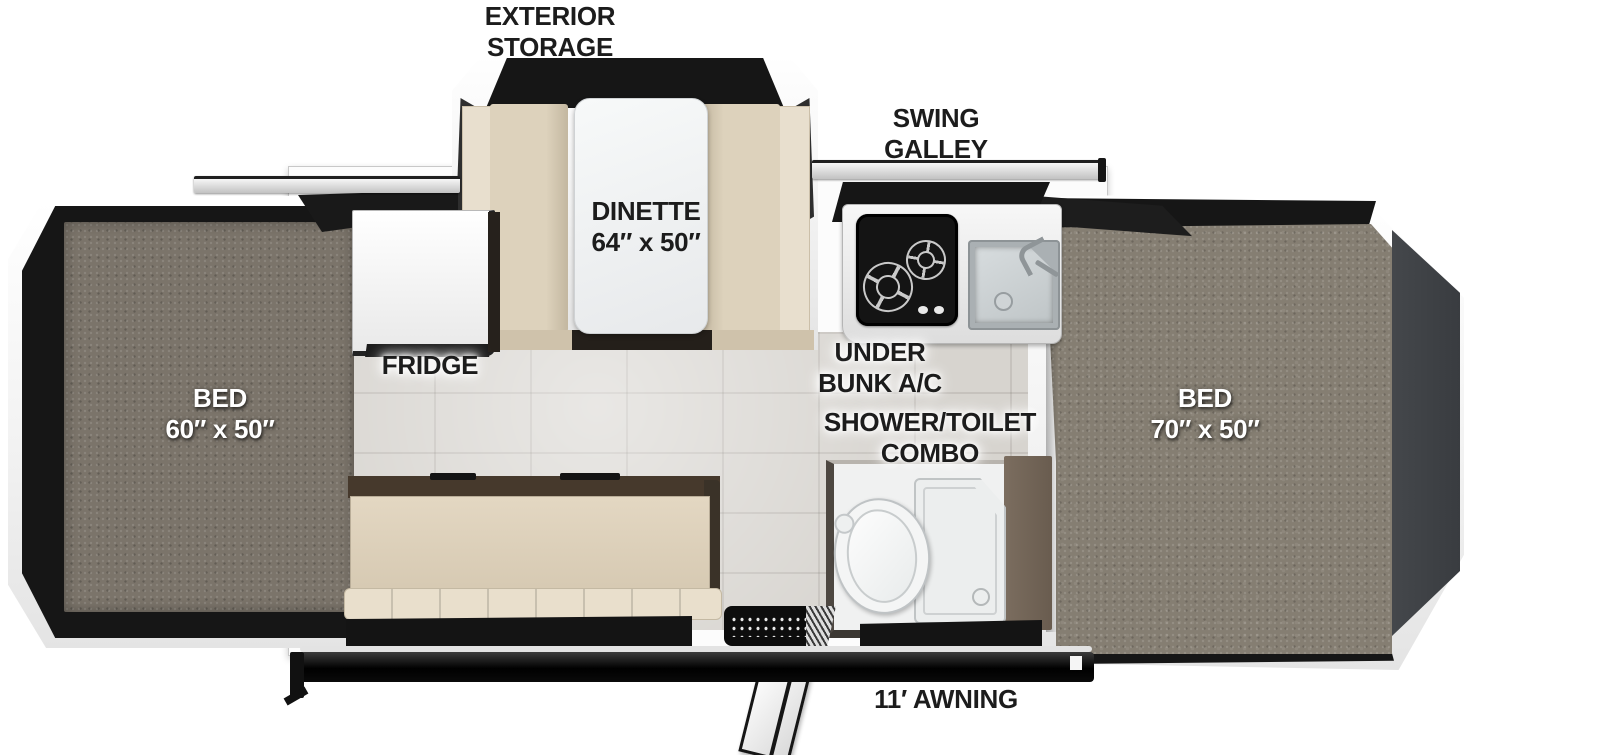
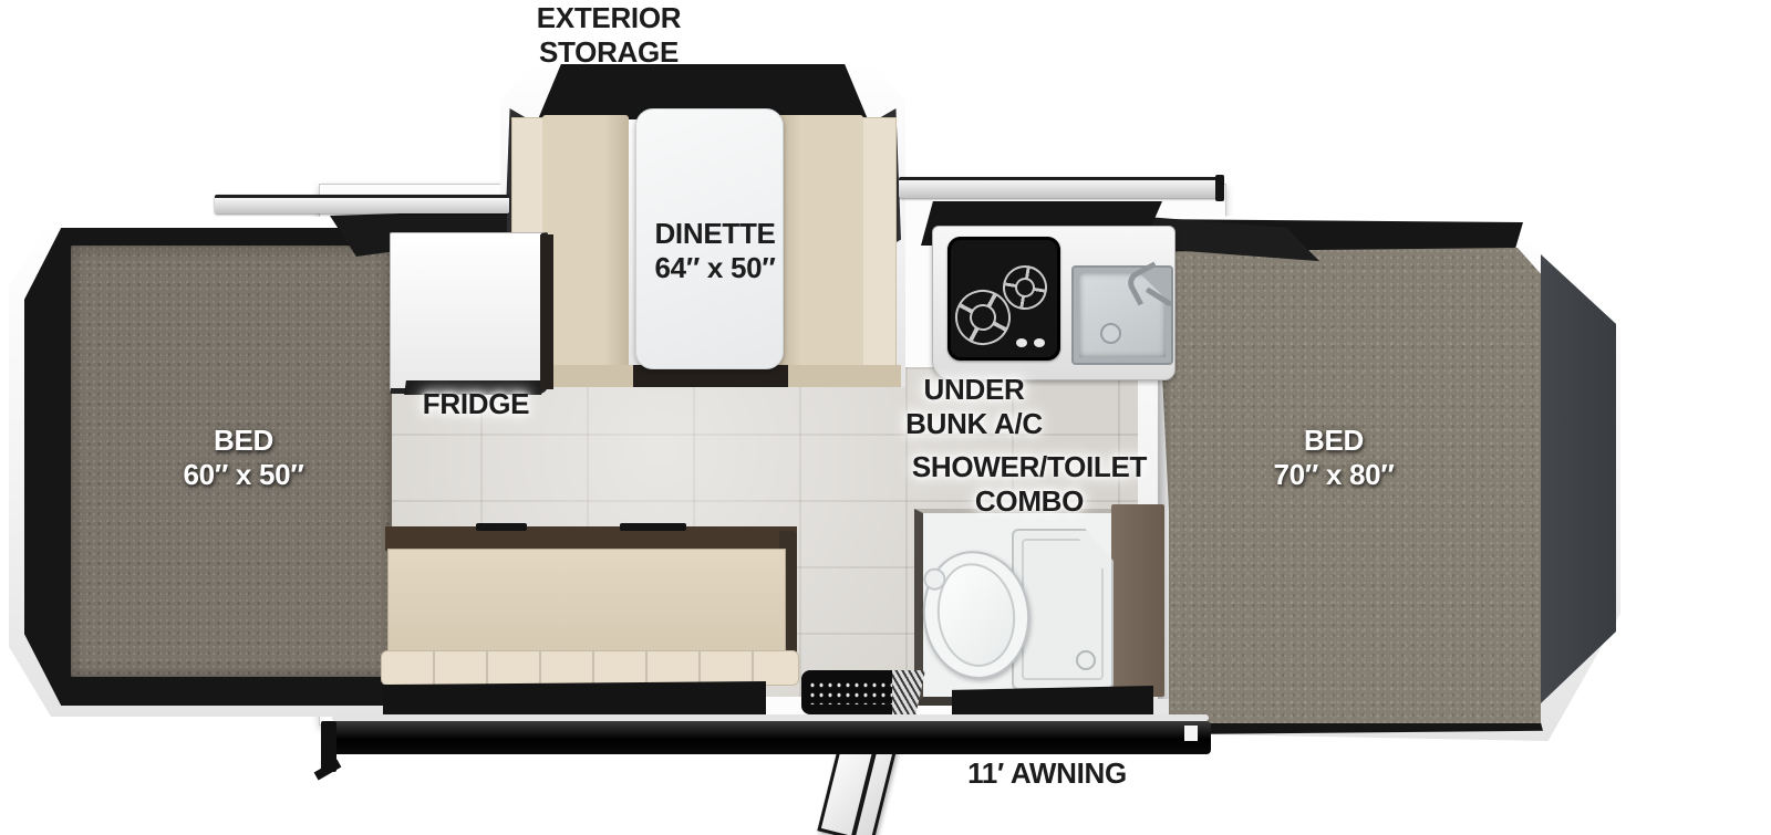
  EXTERIOR
  STORAGE
- SWING
- GALLEY
  DINETTE
  64″ x 50″
  FRIDGE
  BED
  60″ x 50″
  UNDER
  BUNK A/C
  SHOWER/TOILET
  COMBO
  BED
- 70″ x 50″
+ 70″ x 80″
  11′ AWNING
